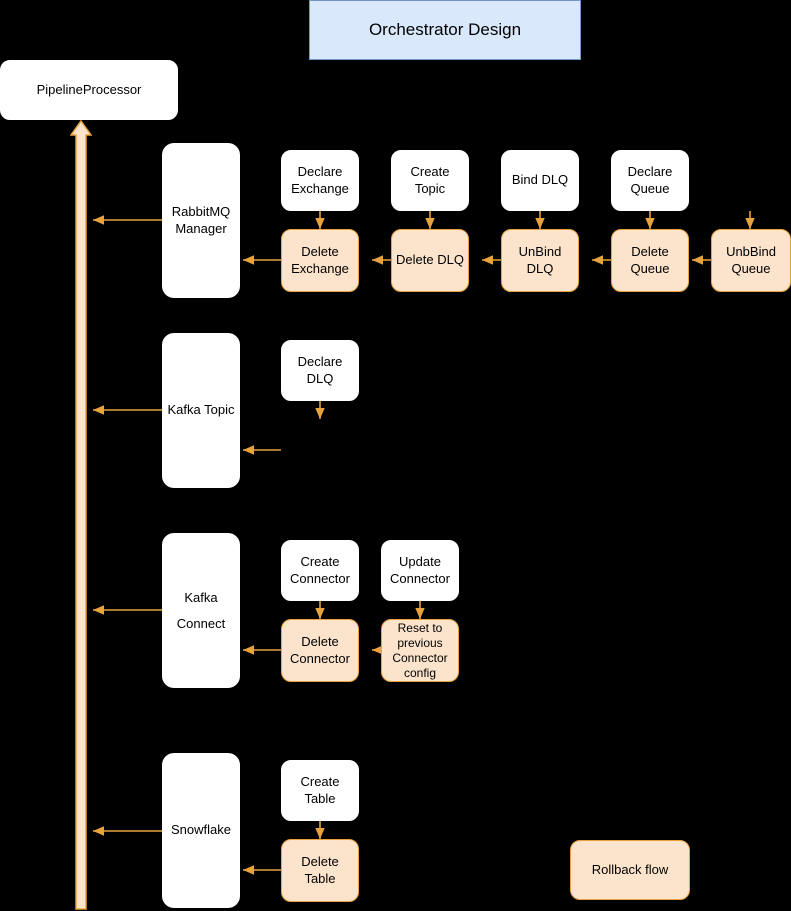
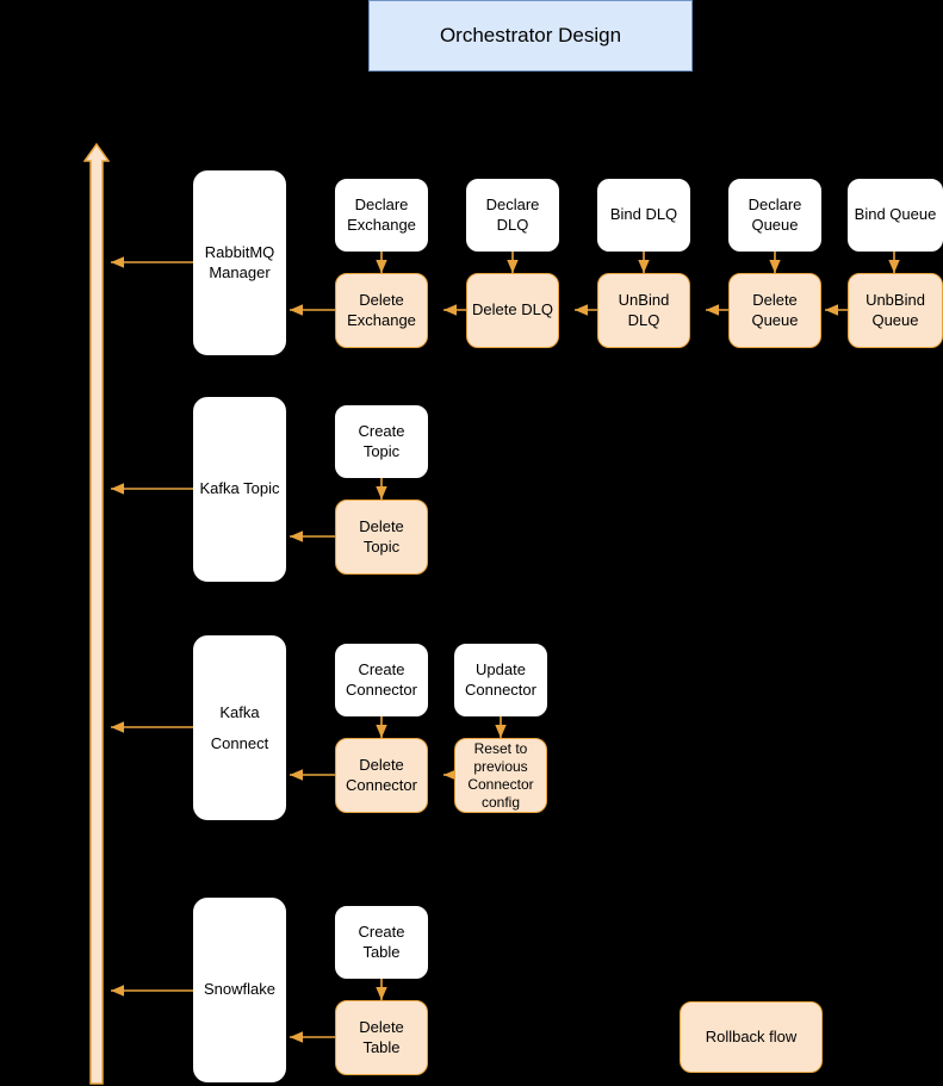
  Orchestrator Design
- PipelineProcessor
  RabbitMQ
  Manager
  Declare
  Exchange
- Create Topic
+ Declare DLQ
  Bind DLQ
  Declare
  Queue
+ Bind Queue
  Delete
  Exchange
  Delete DLQ
  UnBind DLQ
  Delete Queue
  UnbBind
  Queue
  Kafka Topic
- Declare DLQ
+ Create Topic
+ Delete Topic
  Kafka
  Connect
  Create
  Connector
  Update
  Connector
  Delete
  Connector
  Reset to
  previous
  Connector
  config
  Snowflake
  Create Table
  Delete Table
  Rollback flow
